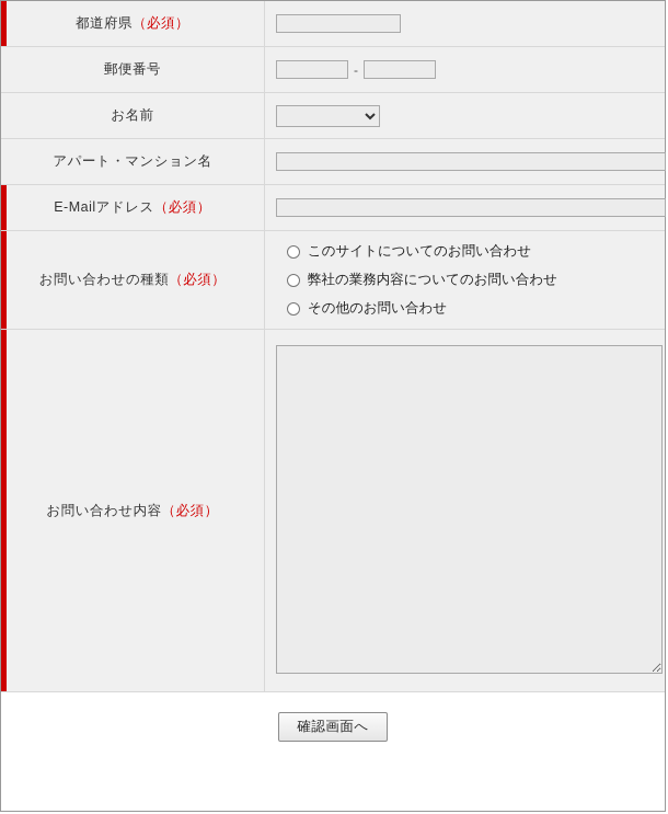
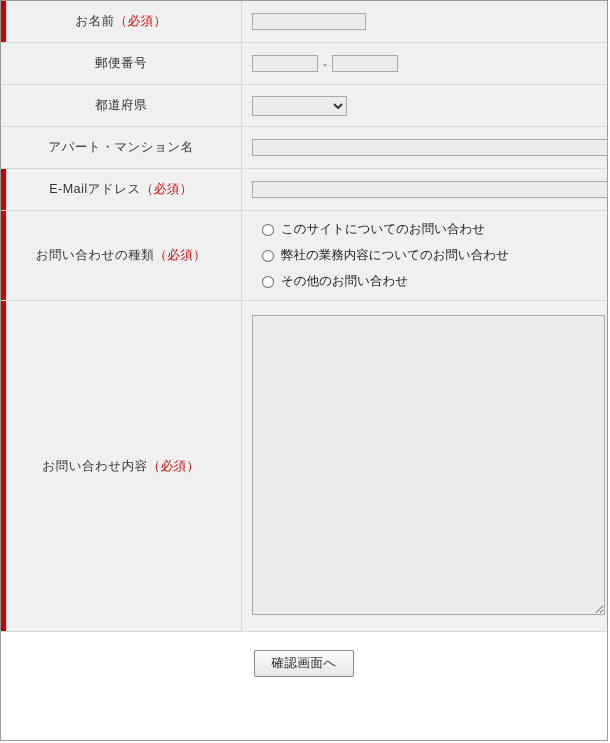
- 都道府県（必須）
+ お名前（必須）
  郵便番号	-
- お名前
+ 都道府県
  アパート・マンション名
  E-Mailアドレス（必須）
  お問い合わせの種類（必須）	このサイトについてのお問い合わせ 弊社の業務内容についてのお問い合わせ その他のお問い合わせ
  お問い合わせ内容（必須）
  確認画面へ
